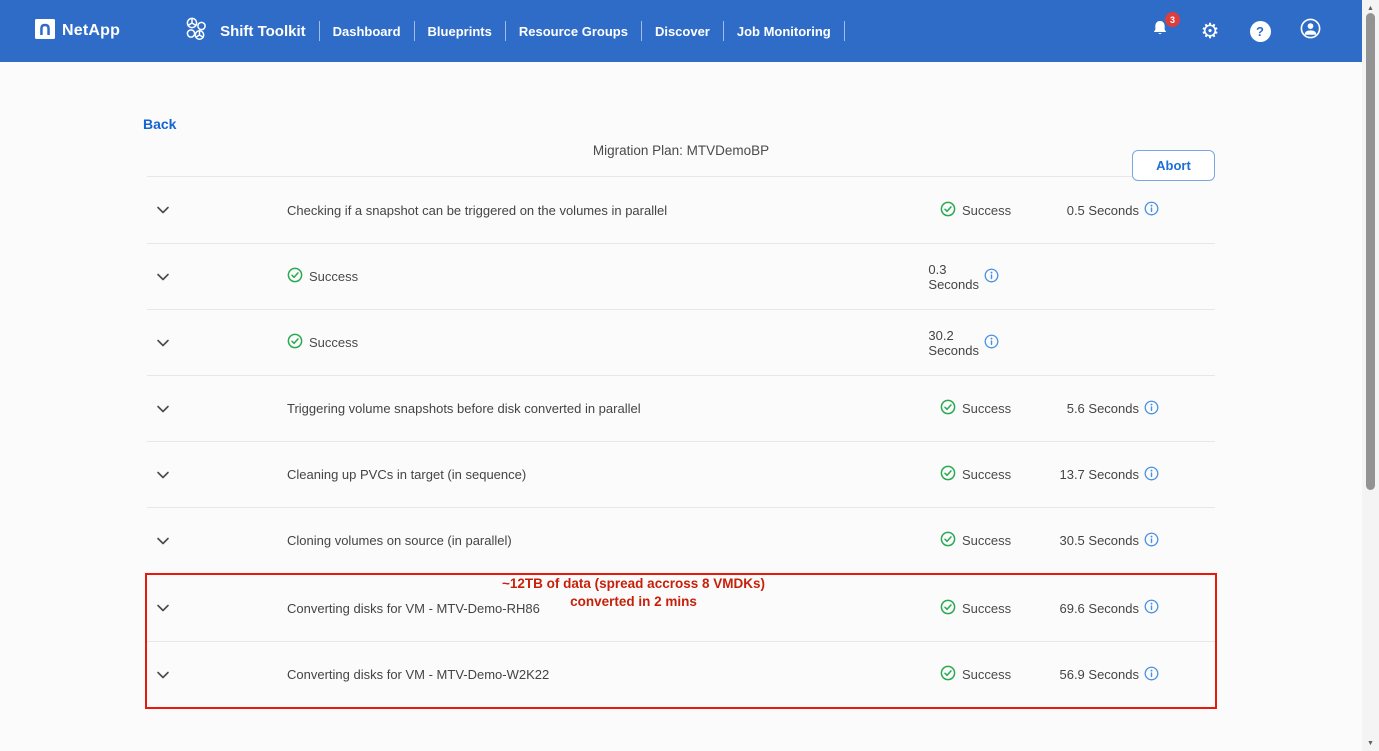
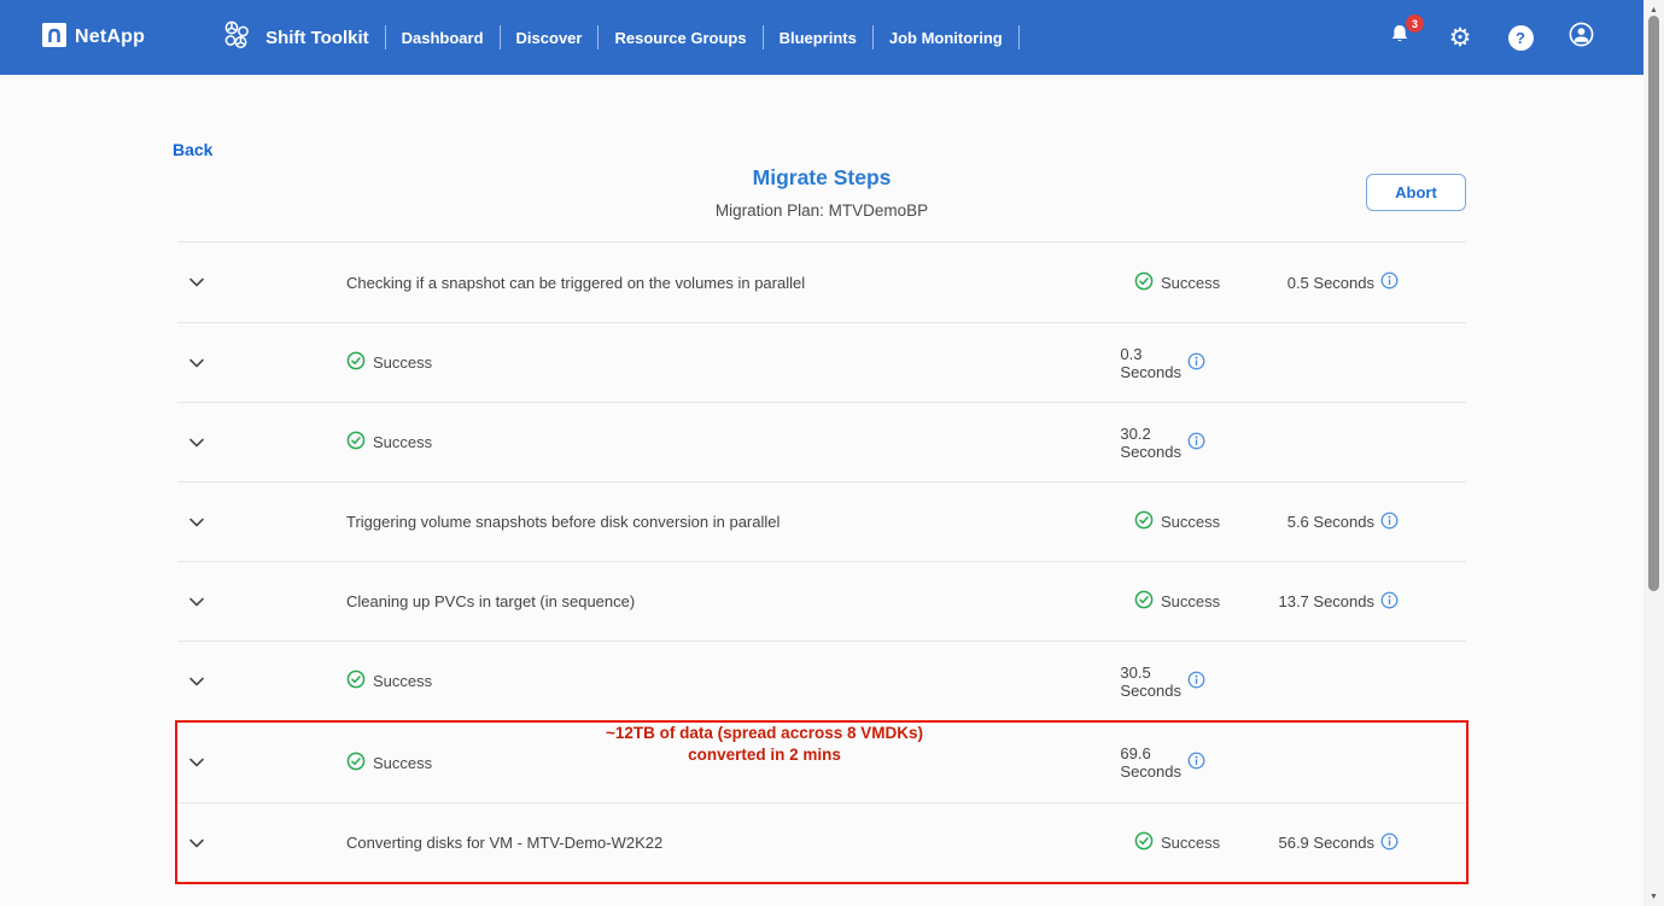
  NetApp
  Shift Toolkit
  Dashboard
- Blueprints
+ Discover
  Resource Groups
- Discover
+ Blueprints
  Job Monitoring
  3
  ⚙
  ?
  Back
+ Migrate Steps
  Migration Plan: MTVDemoBP
  Abort
  Checking if a snapshot can be triggered on the volumes in parallel
  Success
  0.5 Seconds
  Success
  0.3 Seconds
  Success
  30.2 Seconds
- Triggering volume snapshots before disk converted in parallel
+ Triggering volume snapshots before disk conversion in parallel
  Success
  5.6 Seconds
  Cleaning up PVCs in target (in sequence)
  Success
  13.7 Seconds
- Cloning volumes on source (in parallel)
  Success
  30.5 Seconds
  ~12TB of data (spread accross 8 VMDKs)
  converted in 2 mins
- Converting disks for VM - MTV-Demo-RH86
  Success
  69.6 Seconds
  Converting disks for VM - MTV-Demo-W2K22
  Success
  56.9 Seconds
